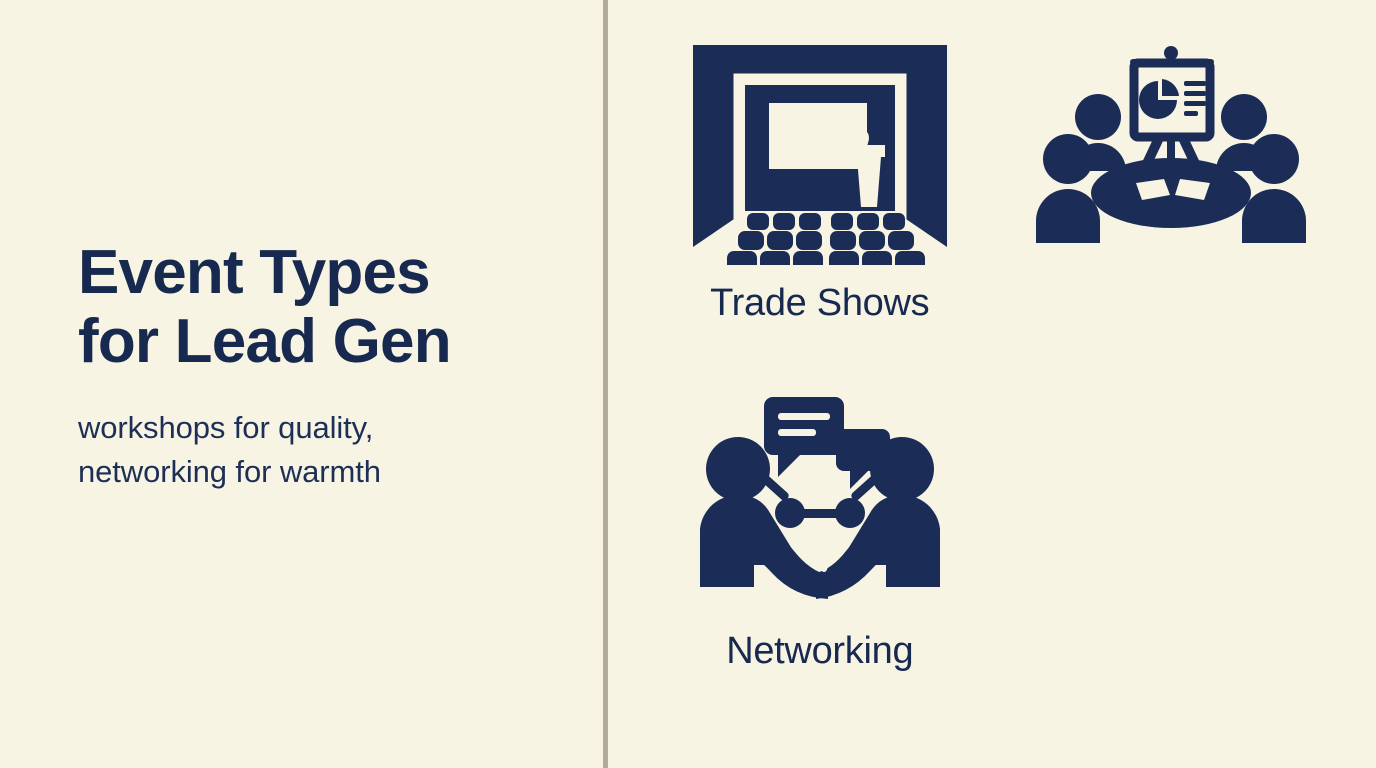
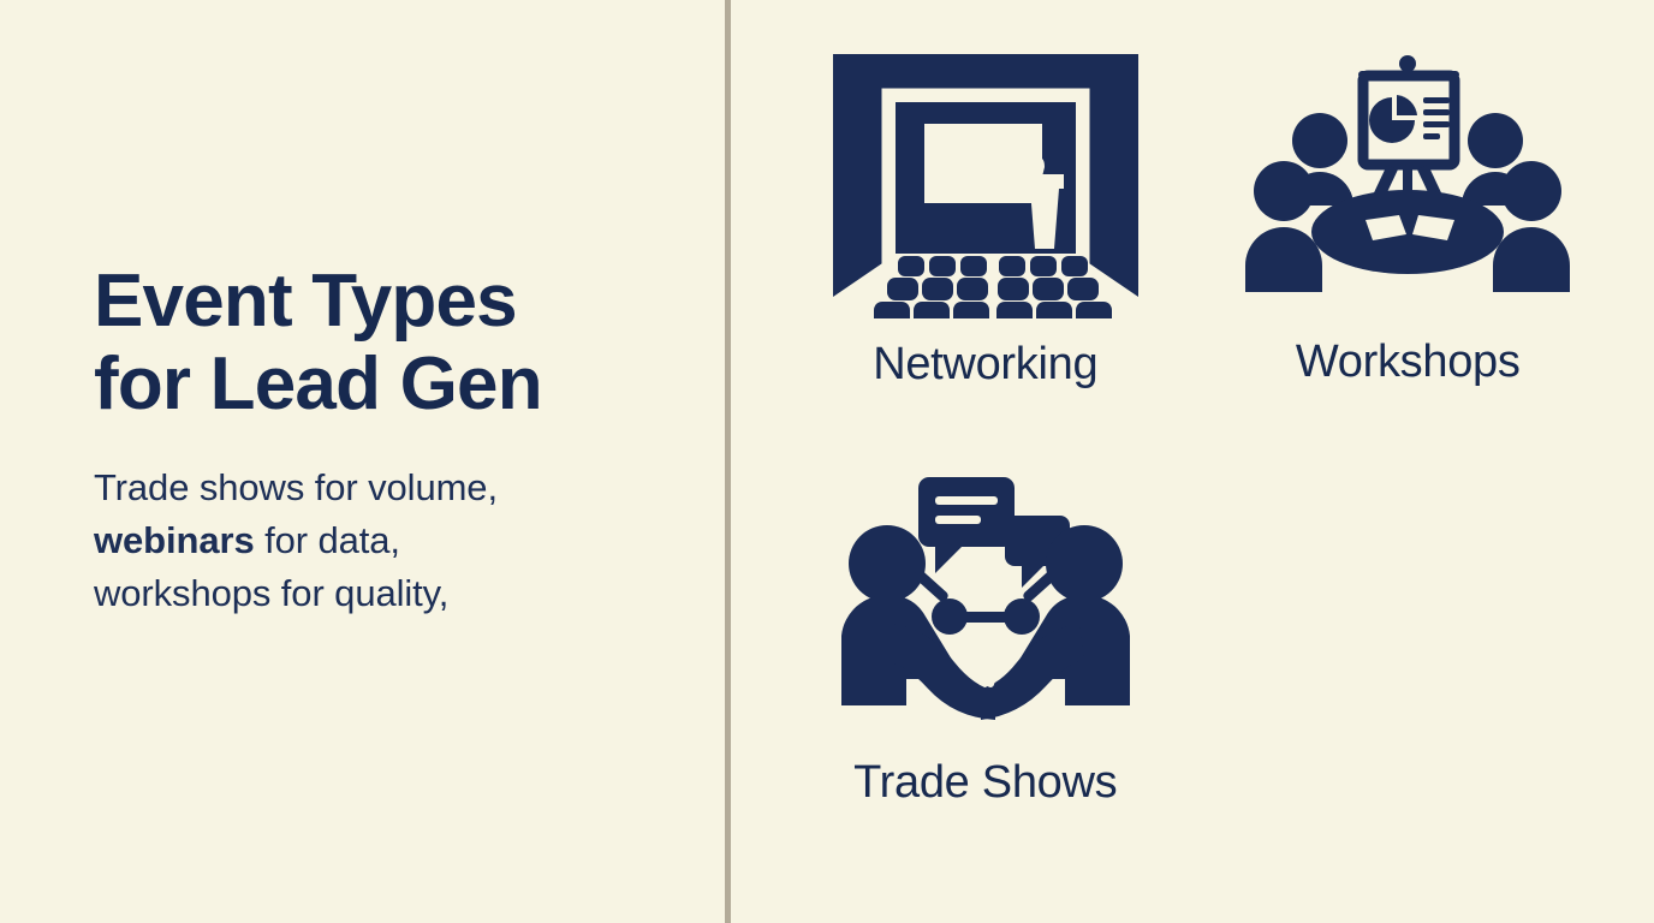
  Event Types
  for Lead Gen
+ Trade shows for volume,
+ webinars for data,
  workshops for quality,
- networking for warmth
- Trade Shows
+ Networking
+ Workshops
- Networking
+ Trade Shows
